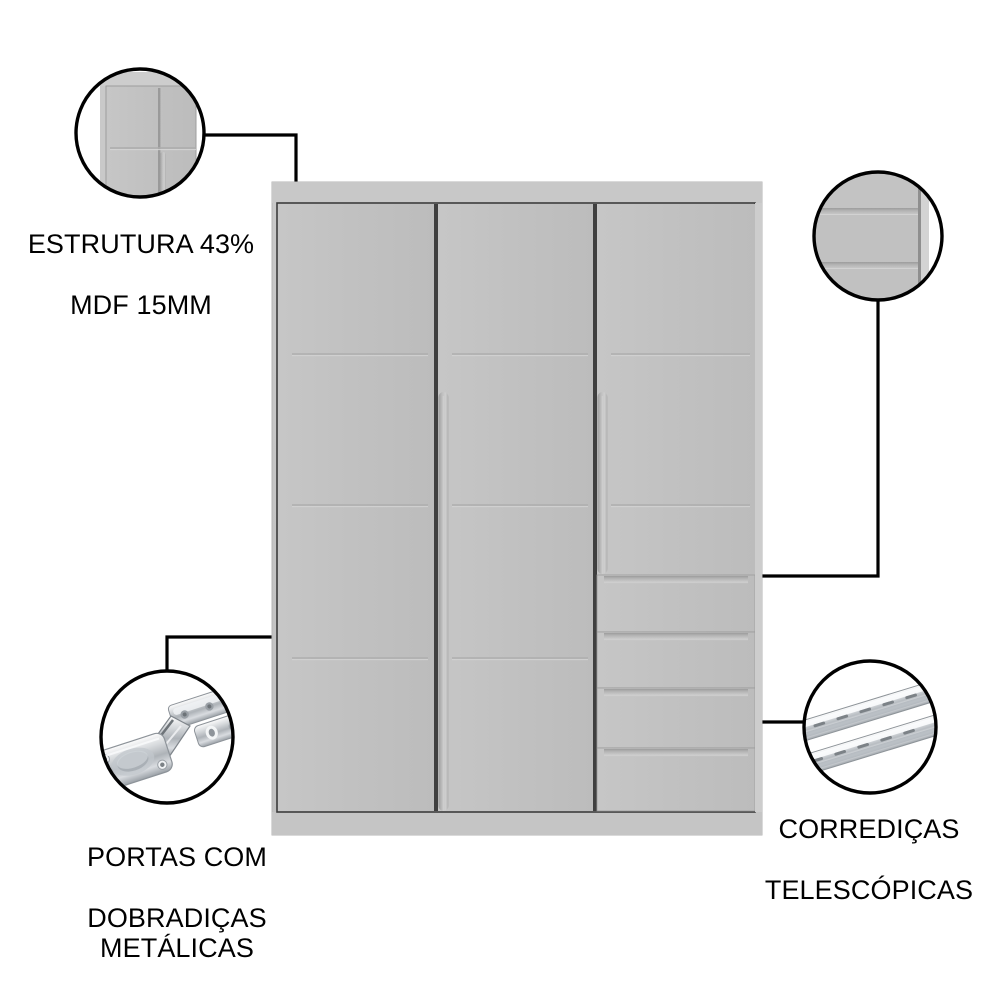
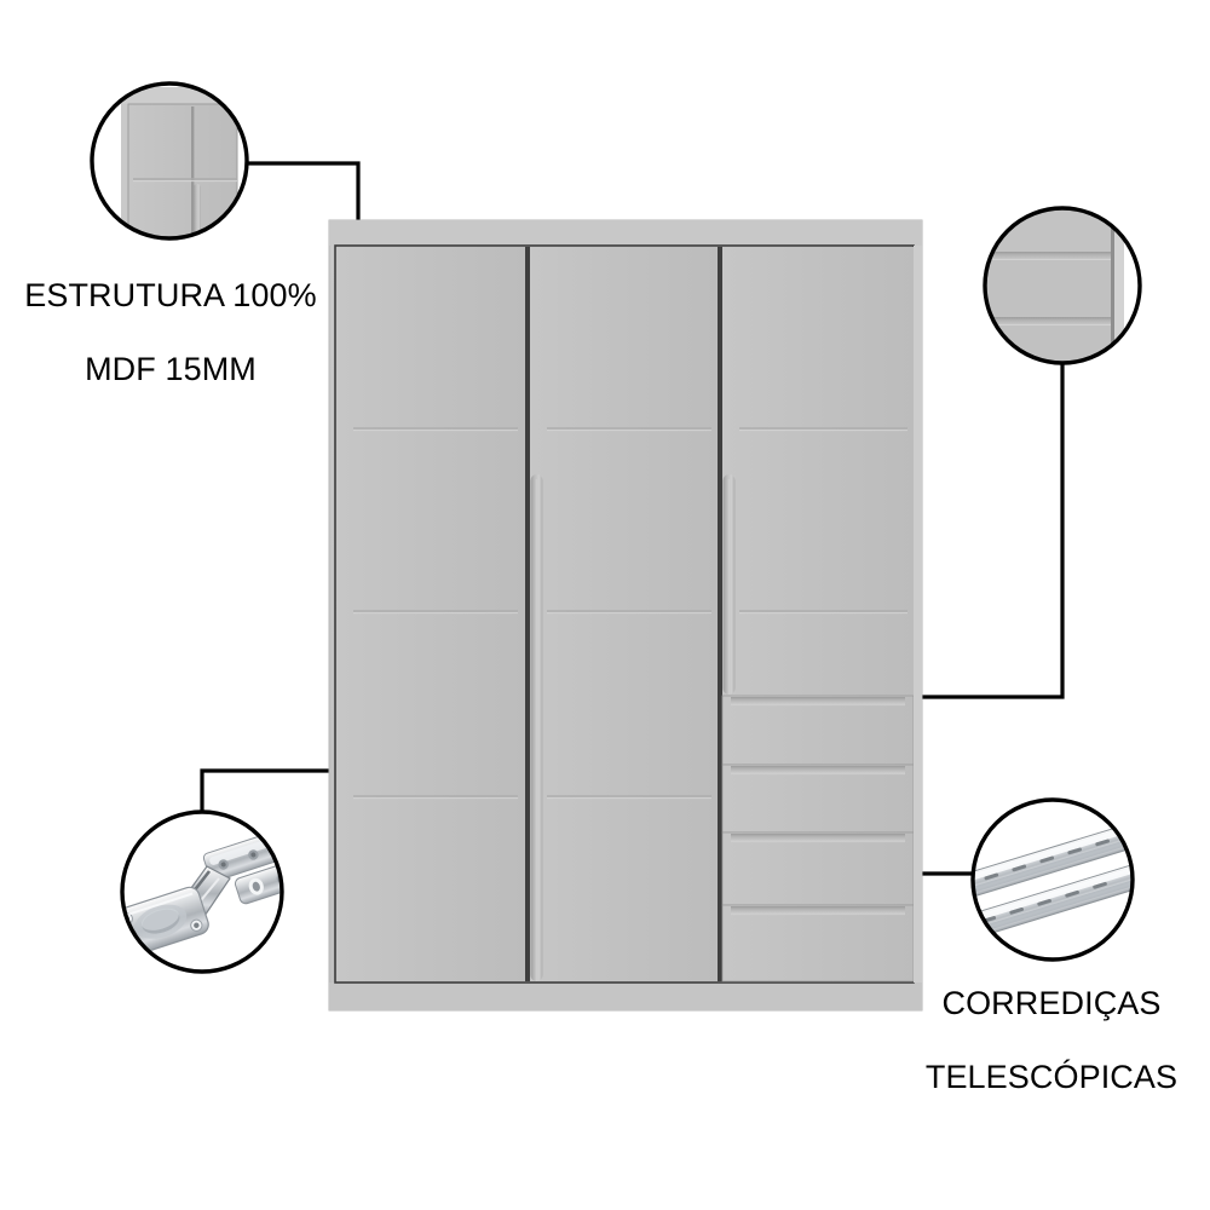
- ESTRUTURA 43%
+ ESTRUTURA 100%
  MDF 15MM
- PORTAS COM
- DOBRADIÇAS METÁLICAS
  CORREDIÇAS
  TELESCÓPICAS
